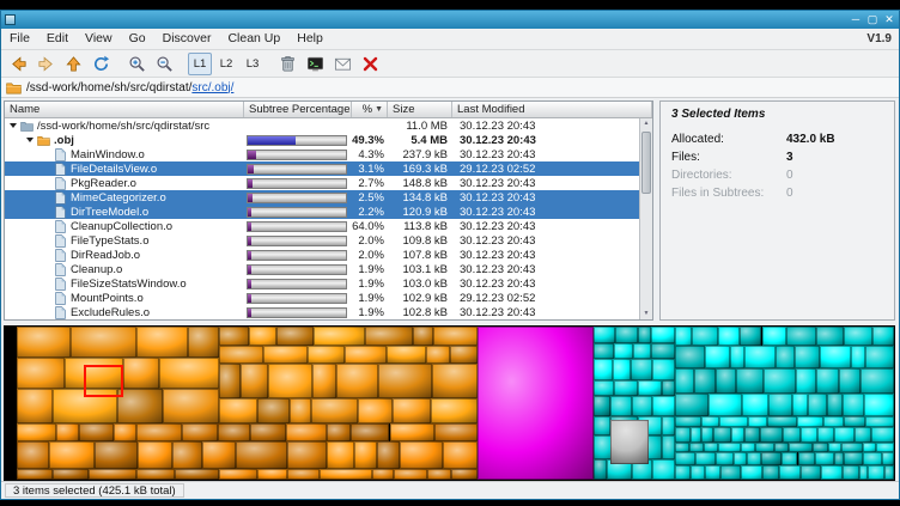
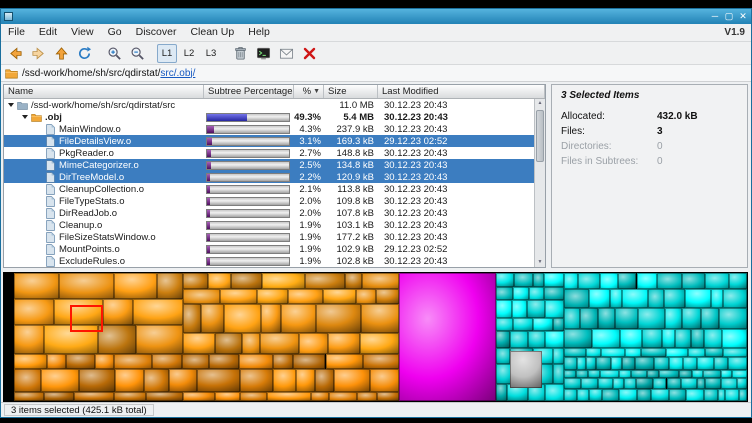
  ─
  ▢
  ✕
  File
  Edit
  View
  Go
  Discover
  Clean Up
  Help
  V1.9
  L1
  L2
  L3
  /ssd-work/home/sh/src/qdirstat/
  src/
  .obj/
  Name
  Subtree Percentage
  %
  Size
  Last Modified
  /ssd-work/home/sh/src/qdirstat/src
  11.0 MB
  30.12.23 20:43
  .obj
  49.3%
  5.4 MB
  30.12.23 20:43
  MainWindow.o
  4.3%
  237.9 kB
  30.12.23 20:43
  FileDetailsView.o
  3.1%
  169.3 kB
  29.12.23 02:52
  PkgReader.o
  2.7%
  148.8 kB
  30.12.23 20:43
  MimeCategorizer.o
  2.5%
  134.8 kB
  30.12.23 20:43
  DirTreeModel.o
  2.2%
  120.9 kB
  30.12.23 20:43
  CleanupCollection.o
- 64.0%
+ 2.1%
  113.8 kB
  30.12.23 20:43
  FileTypeStats.o
  2.0%
  109.8 kB
  30.12.23 20:43
  DirReadJob.o
  2.0%
  107.8 kB
  30.12.23 20:43
  Cleanup.o
  1.9%
  103.1 kB
  30.12.23 20:43
  FileSizeStatsWindow.o
  1.9%
- 103.0 kB
+ 177.2 kB
  30.12.23 20:43
  MountPoints.o
  1.9%
  102.9 kB
  29.12.23 02:52
  ExcludeRules.o
  1.9%
  102.8 kB
  30.12.23 20:43
  3 Selected Items
  Allocated:
  432.0 kB
  Files:
  3
  Directories:
  0
  Files in Subtrees:
  0
  3 items selected (425.1 kB total)
